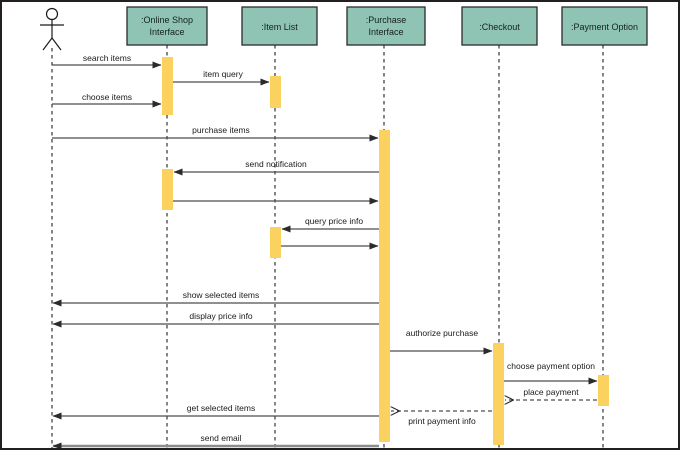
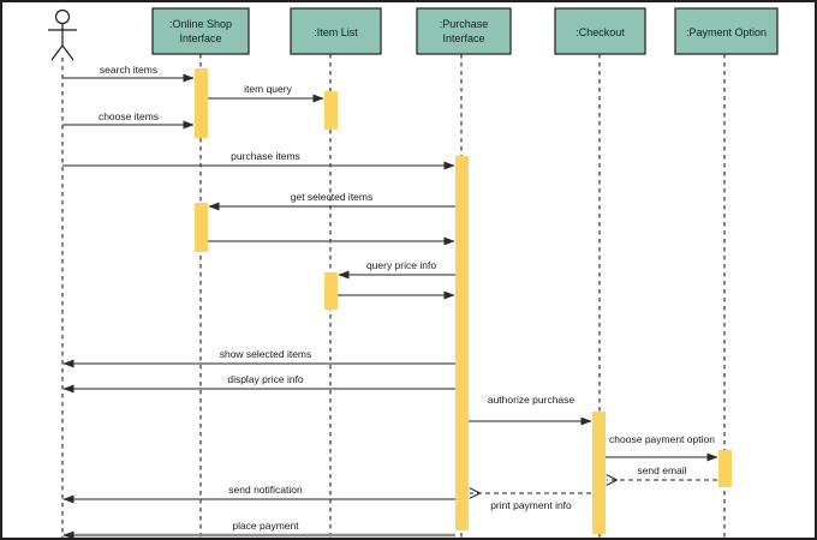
  :Online Shop
  Interface
  :Item List
  :Purchase
  Interface
  :Checkout
  :Payment Option
  search items
  item query
  choose items
  purchase items
- send notification
+ get selected items
  query price info
  show selected items
  display price info
  authorize purchase
  choose payment option
- place payment
+ send email
  print payment info
- get selected items
+ send notification
- send email
+ place payment
